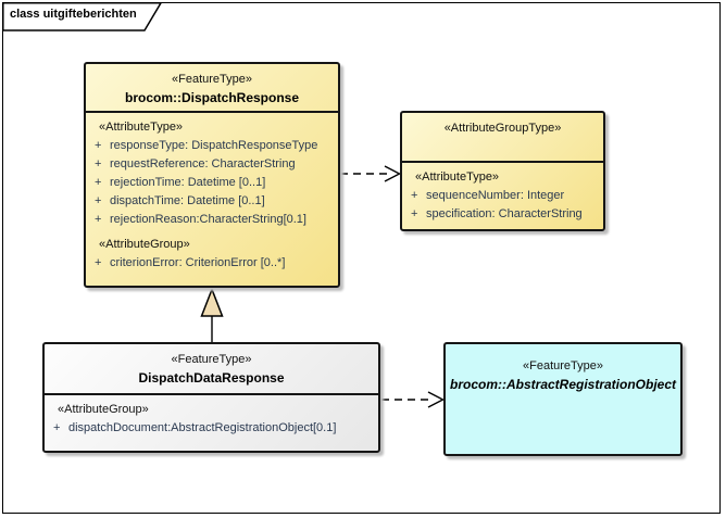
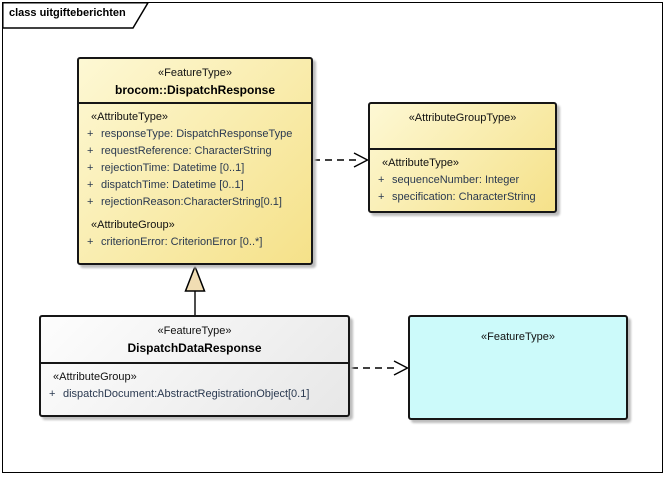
  class uitgifteberichten
  «FeatureType»
  brocom::DispatchResponse
  «AttributeType»
  +
  responseType: DispatchResponseType
  +
  requestReference: CharacterString
  +
  rejectionTime: Datetime [0..1]
  +
  dispatchTime: Datetime [0..1]
  +
  rejectionReason:CharacterString[0.1]
  «AttributeGroup»
  +
  criterionError: CriterionError [0..*]
  «AttributeGroupType»
  «AttributeType»
  +
  sequenceNumber: Integer
  +
  specification: CharacterString
  «FeatureType»
  DispatchDataResponse
  «AttributeGroup»
  +
  dispatchDocument:AbstractRegistrationObject[0.1]
  «FeatureType»
- brocom::AbstractRegistrationObject
